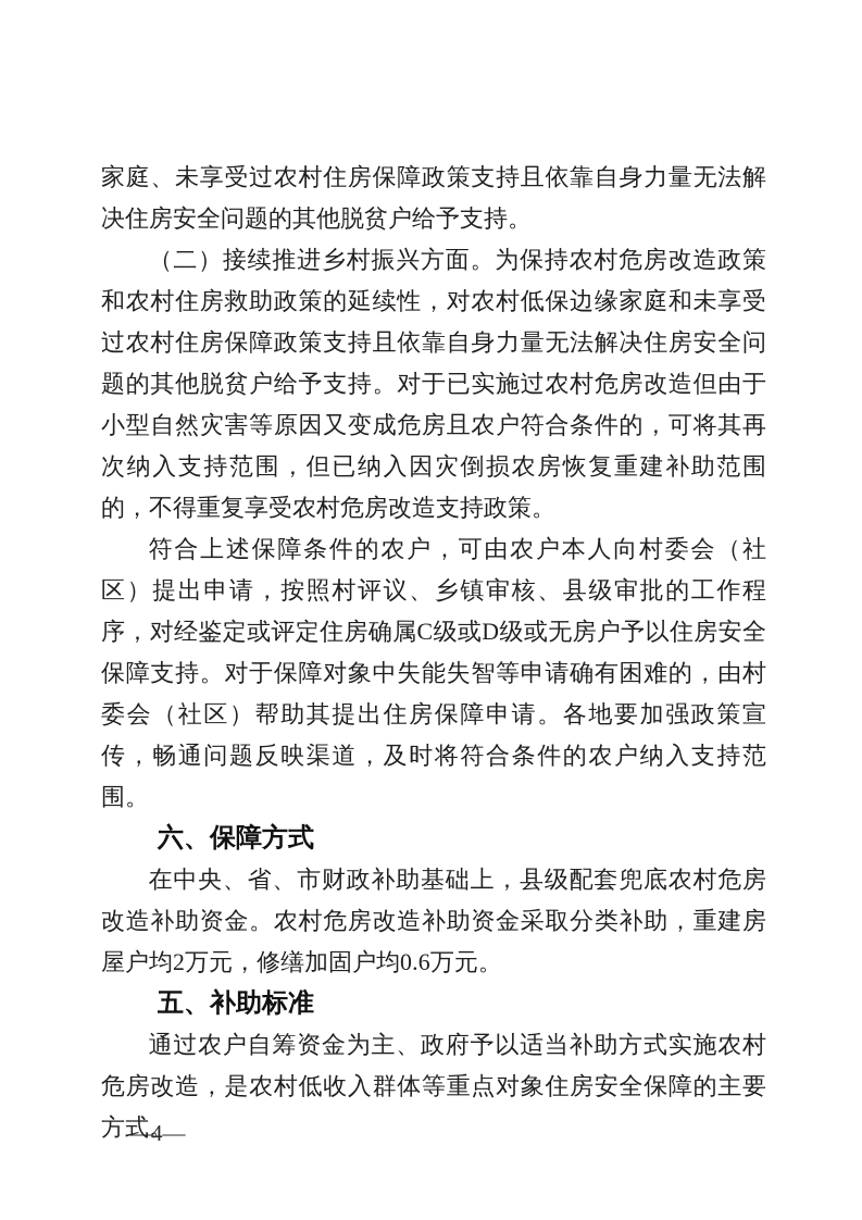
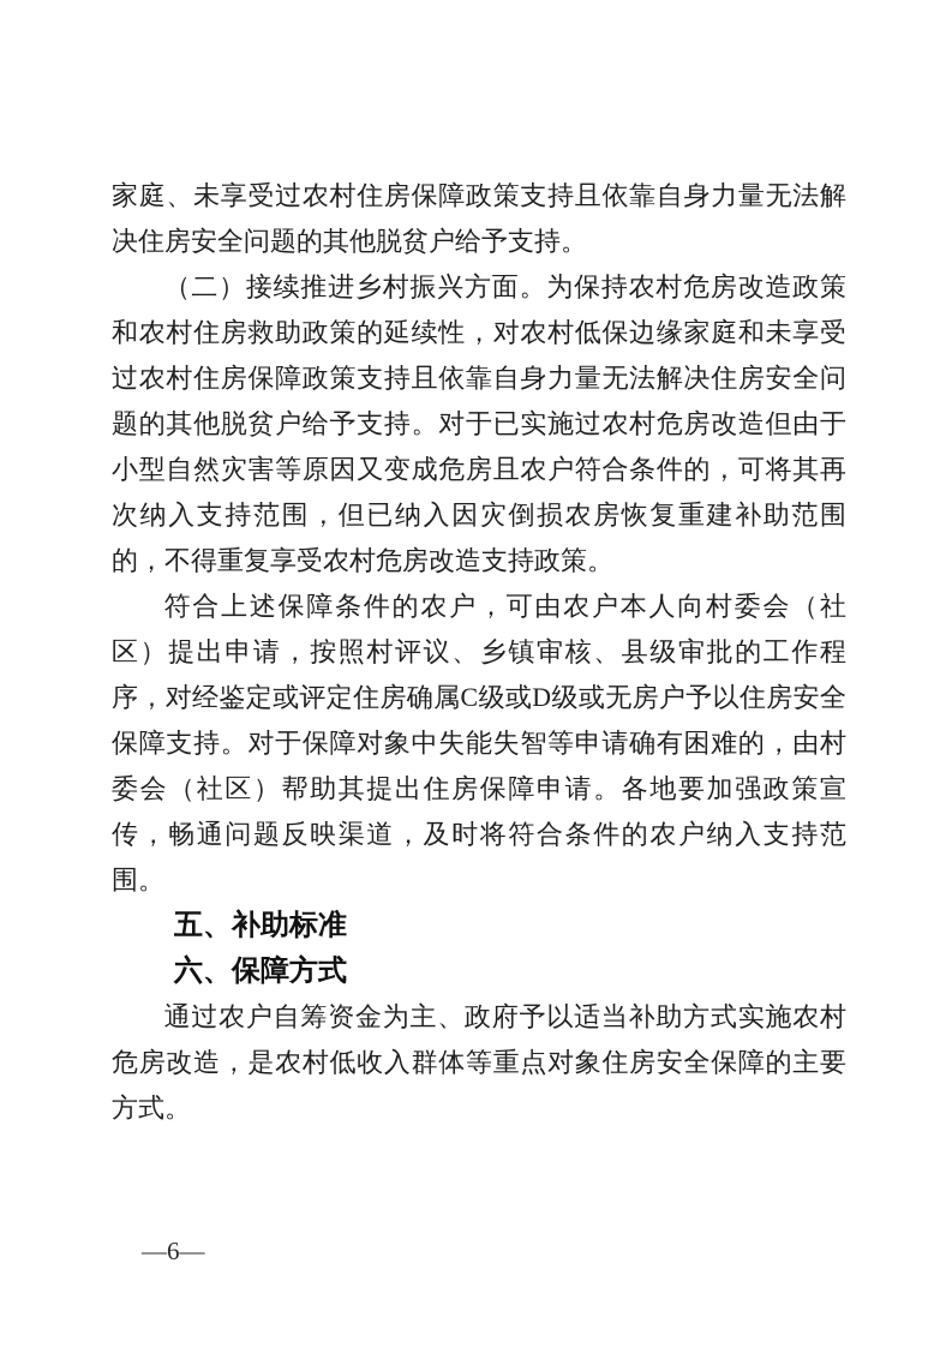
  家庭、未享受过农村住房保障政策支持且依靠自身力量无法解决住房安全问题的其他脱贫户给予支持。
  （二）接续推进乡村振兴方面。为保持农村危房改造政策和农村住房救助政策的延续性，对农村低保边缘家庭和未享受过农村住房保障政策支持且依靠自身力量无法解决住房安全问题的其他脱贫户给予支持。对于已实施过农村危房改造但由于小型自然灾害等原因又变成危房且农户符合条件的，可将其再次纳入支持范围，但已纳入因灾倒损农房恢复重建补助范围的，不得重复享受农村危房改造支持政策。
  符合上述保障条件的农户，可由农户本人向村委会（社区）提出申请，按照村评议、乡镇审核、县级审批的工作程序，对经鉴定或评定住房确属C级或D级或无房户予以住房安全保障支持。对于保障对象中失能失智等申请确有困难的，由村委会（社区）帮助其提出住房保障申请。各地要加强政策宣传，畅通问题反映渠道，及时将符合条件的农户纳入支持范围。
- 六、保障方式
+ 五、补助标准
- 在中央、省、市财政补助基础上，县级配套兜底农村危房改造补助资金。农村危房改造补助资金采取分类补助，重建房屋户均2万元，修缮加固户均0.6万元。
- 五、补助标准
+ 六、保障方式
  通过农户自筹资金为主、政府予以适当补助方式实施农村危房改造，是农村低收入群体等重点对象住房安全保障的主要方式。
- —4—
+ —6—
